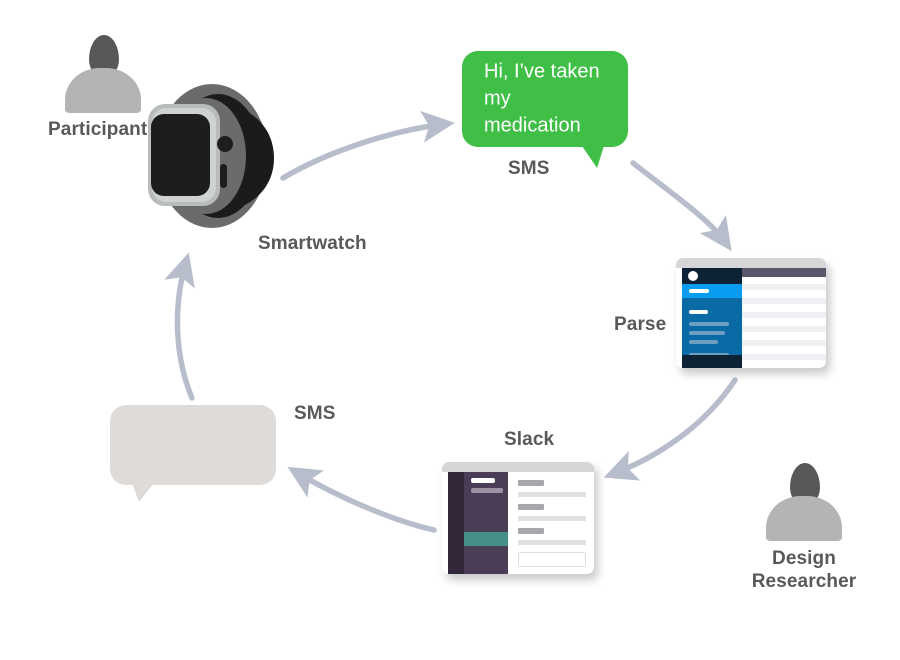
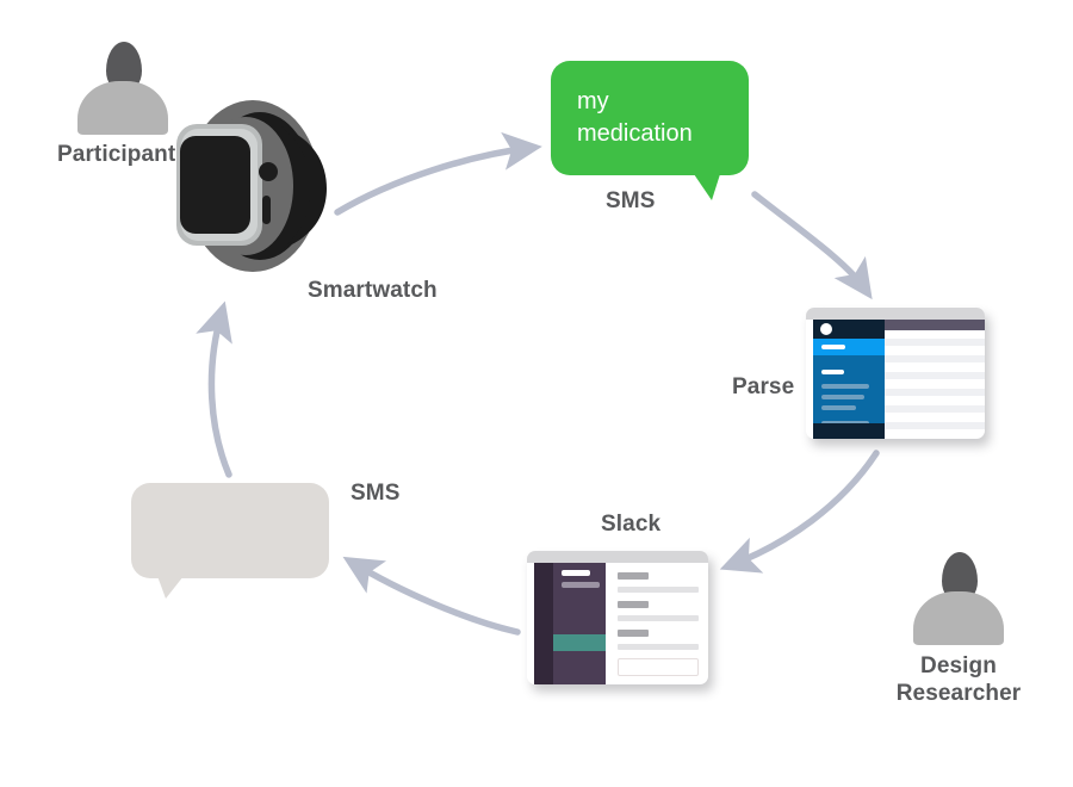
  Participant
  Smartwatch
- Hi, I’ve taken
  my medication
  SMS
  Parse
  Design
  Researcher
  Slack
  SMS
